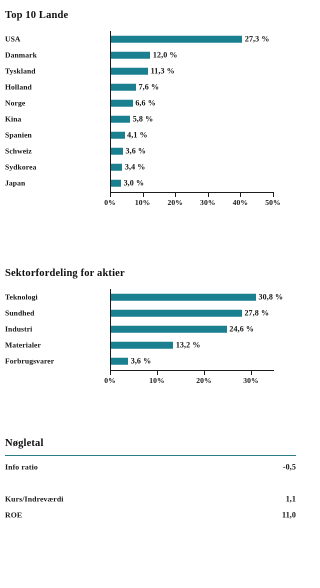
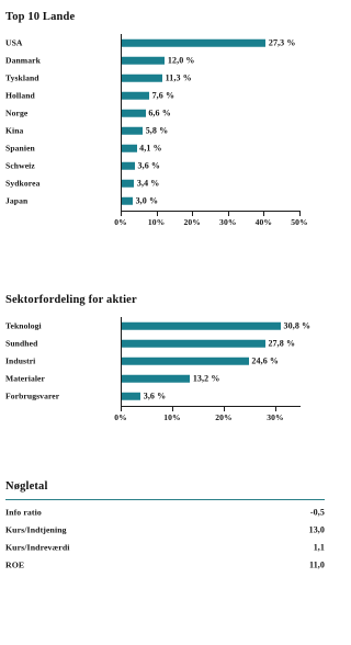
  Top 10 Lande
  USA
  27,3 %
  Danmark
  12,0 %
  Tyskland
  11,3 %
  Holland
  7,6 %
  Norge
  6,6 %
  Kina
  5,8 %
  Spanien
  4,1 %
  Schweiz
  3,6 %
  Sydkorea
  3,4 %
  Japan
  3,0 %
  0%
  10%
  20%
  30%
  40%
  50%
  Sektorfordeling for aktier
  Teknologi
  30,8 %
  Sundhed
  27,8 %
  Industri
  24,6 %
  Materialer
  13,2 %
  Forbrugsvarer
  3,6 %
  0%
  10%
  20%
  30%
  Nøgletal
  Info ratio
  -0,5
+ Kurs/Indtjening
+ 13,0
  Kurs/Indreværdi
  1,1
  ROE
  11,0
